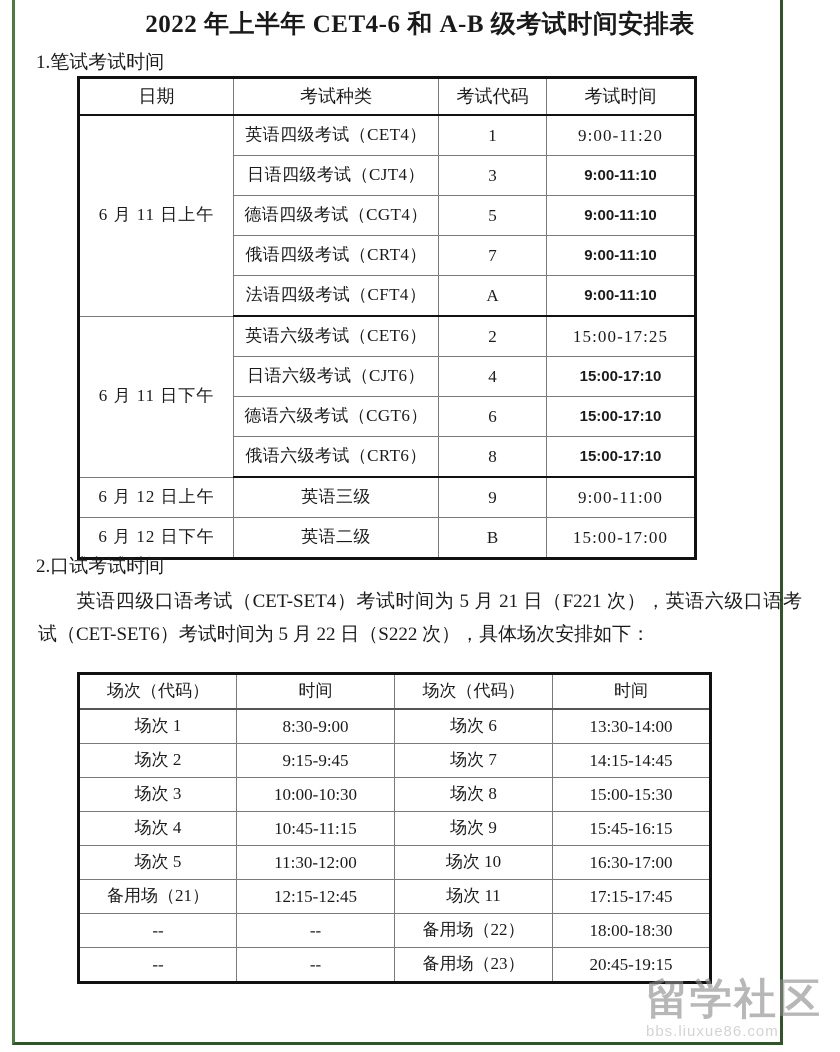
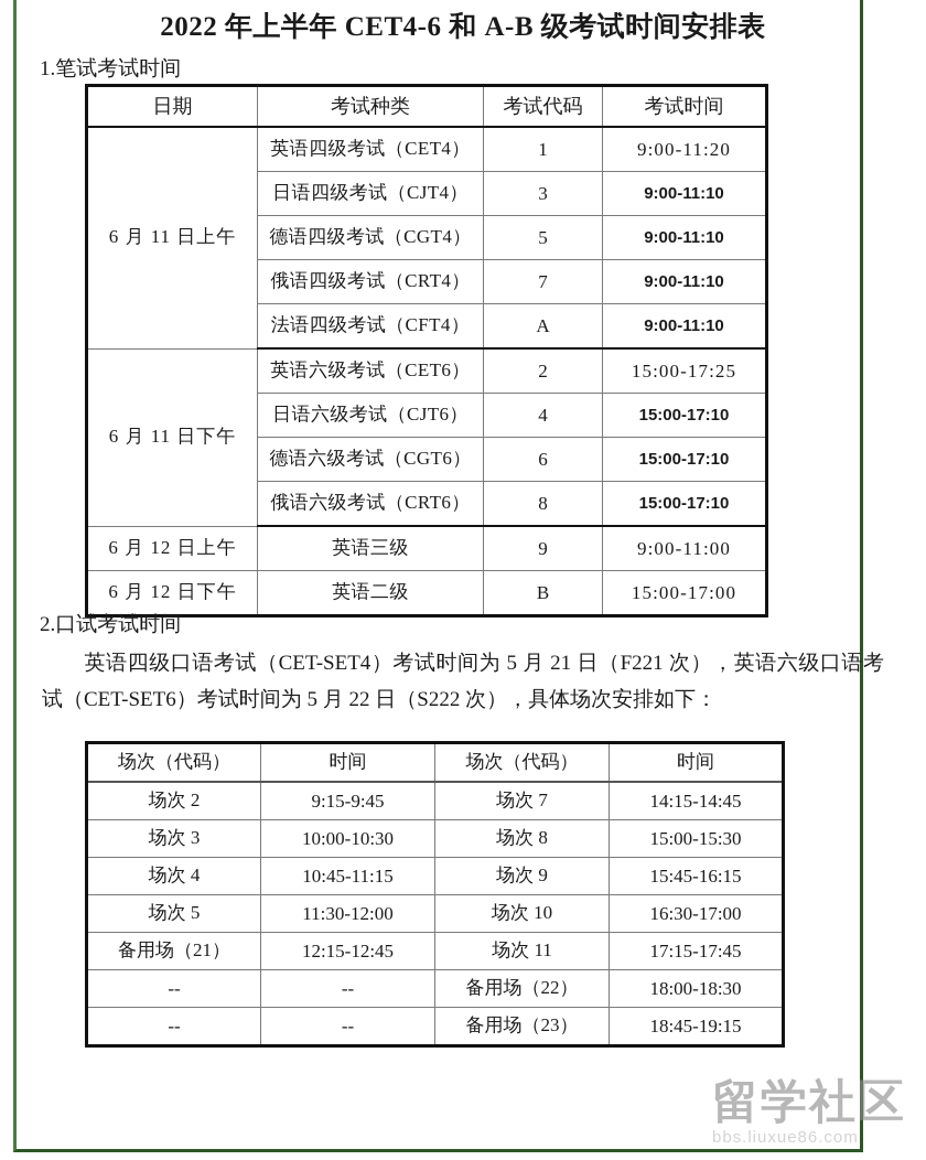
  2022 年上半年 CET4-6 和 A-B 级考试时间安排表
  1.笔试考试时间
  日期	考试种类	考试代码	考试时间
  6 月 11 日上午	英语四级考试（CET4）	1	9:00-11:20
  日语四级考试（CJT4）	3	9:00-11:10
  德语四级考试（CGT4）	5	9:00-11:10
  俄语四级考试（CRT4）	7	9:00-11:10
  法语四级考试（CFT4）	A	9:00-11:10
  6 月 11 日下午	英语六级考试（CET6）	2	15:00-17:25
  日语六级考试（CJT6）	4	15:00-17:10
  德语六级考试（CGT6）	6	15:00-17:10
  俄语六级考试（CRT6）	8	15:00-17:10
  6 月 12 日上午	英语三级	9	9:00-11:00
  6 月 12 日下午	英语二级	B	15:00-17:00
  2.口试考试时间
  英语四级口语考试（CET-SET4）考试时间为 5 月 21 日（F221 次），英语六级口语考试（CET-SET6）考试时间为 5 月 22 日（S222 次），具体场次安排如下：
  场次（代码）	时间	场次（代码）	时间
- 场次 1	8:30-9:00	场次 6	13:30-14:00
  场次 2	9:15-9:45	场次 7	14:15-14:45
  场次 3	10:00-10:30	场次 8	15:00-15:30
  场次 4	10:45-11:15	场次 9	15:45-16:15
  场次 5	11:30-12:00	场次 10	16:30-17:00
  备用场（21）	12:15-12:45	场次 11	17:15-17:45
  --	--	备用场（22）	18:00-18:30
- --	--	备用场（23）	20:45-19:15
+ --	--	备用场（23）	18:45-19:15
  留学社区
  bbs.liuxue86.com
